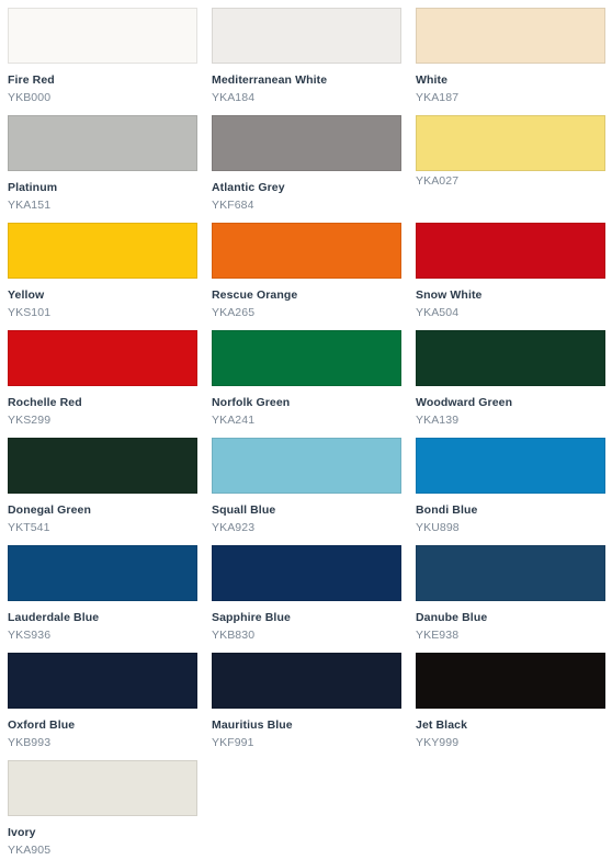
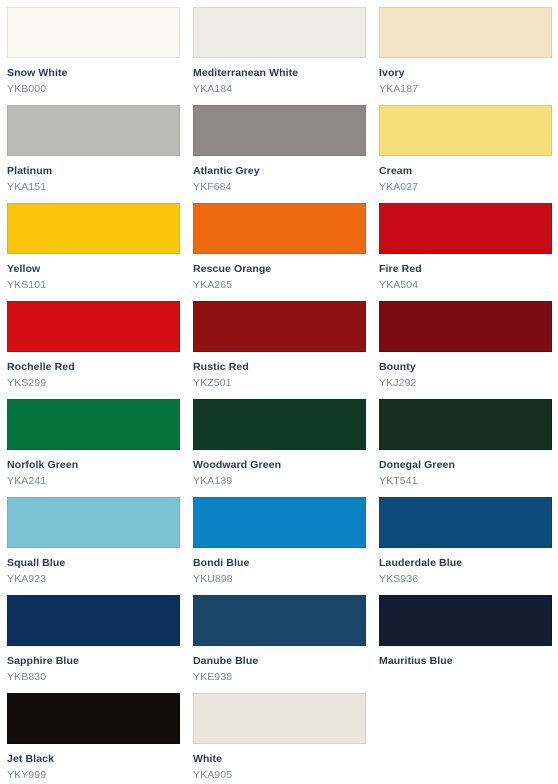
- Fire Red
+ Snow White
  YKB000
  Mediterranean White
  YKA184
- White
+ Ivory
  YKA187
  Platinum
  YKA151
  Atlantic Grey
  YKF684
+ Cream
  YKA027
  Yellow
  YKS101
  Rescue Orange
  YKA265
- Snow White
+ Fire Red
  YKA504
  Rochelle Red
  YKS299
+ Rustic Red
+ YKZ501
+ Bounty
+ YKJ292
  Norfolk Green
  YKA241
  Woodward Green
  YKA139
  Donegal Green
  YKT541
  Squall Blue
  YKA923
  Bondi Blue
  YKU898
  Lauderdale Blue
  YKS936
  Sapphire Blue
  YKB830
  Danube Blue
  YKE938
- Oxford Blue
- YKB993
  Mauritius Blue
- YKF991
  Jet Black
  YKY999
- Ivory
+ White
  YKA905
